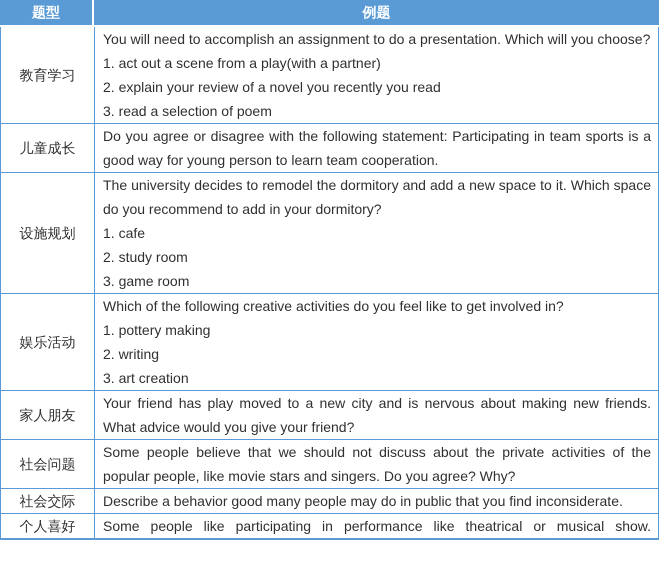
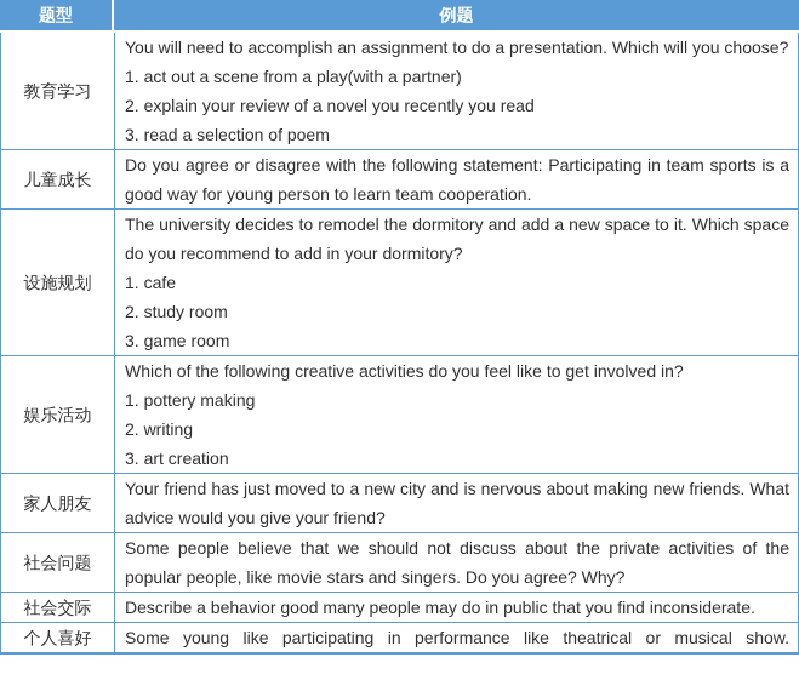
  题型
  例题
  教育学习
  You will need to accomplish an assignment to do a presentation. Which will you choose?
  1. act out a scene from a play(with a partner)
  2. explain your review of a novel you recently you read
  3. read a selection of poem
  儿童成长
  Do you agree or disagree with the following statement: Participating in team sports is a good way for young person to learn team cooperation.
  设施规划
  The university decides to remodel the dormitory and add a new space to it. Which space do you recommend to add in your dormitory?
  1. cafe
  2. study room
  3. game room
  娱乐活动
  Which of the following creative activities do you feel like to get involved in?
  1. pottery making
  2. writing
  3. art creation
  家人朋友
- Your friend has play moved to a new city and is nervous about making new friends. What advice would you give your friend?
+ Your friend has just moved to a new city and is nervous about making new friends. What advice would you give your friend?
  社会问题
  Some people believe that we should not discuss about the private activities of the popular people, like movie stars and singers. Do you agree? Why?
  社会交际
  Describe a behavior good many people may do in public that you find inconsiderate.
  个人喜好
- Some people like participating in performance like theatrical or musical show.
+ Some young like participating in performance like theatrical or musical show.
